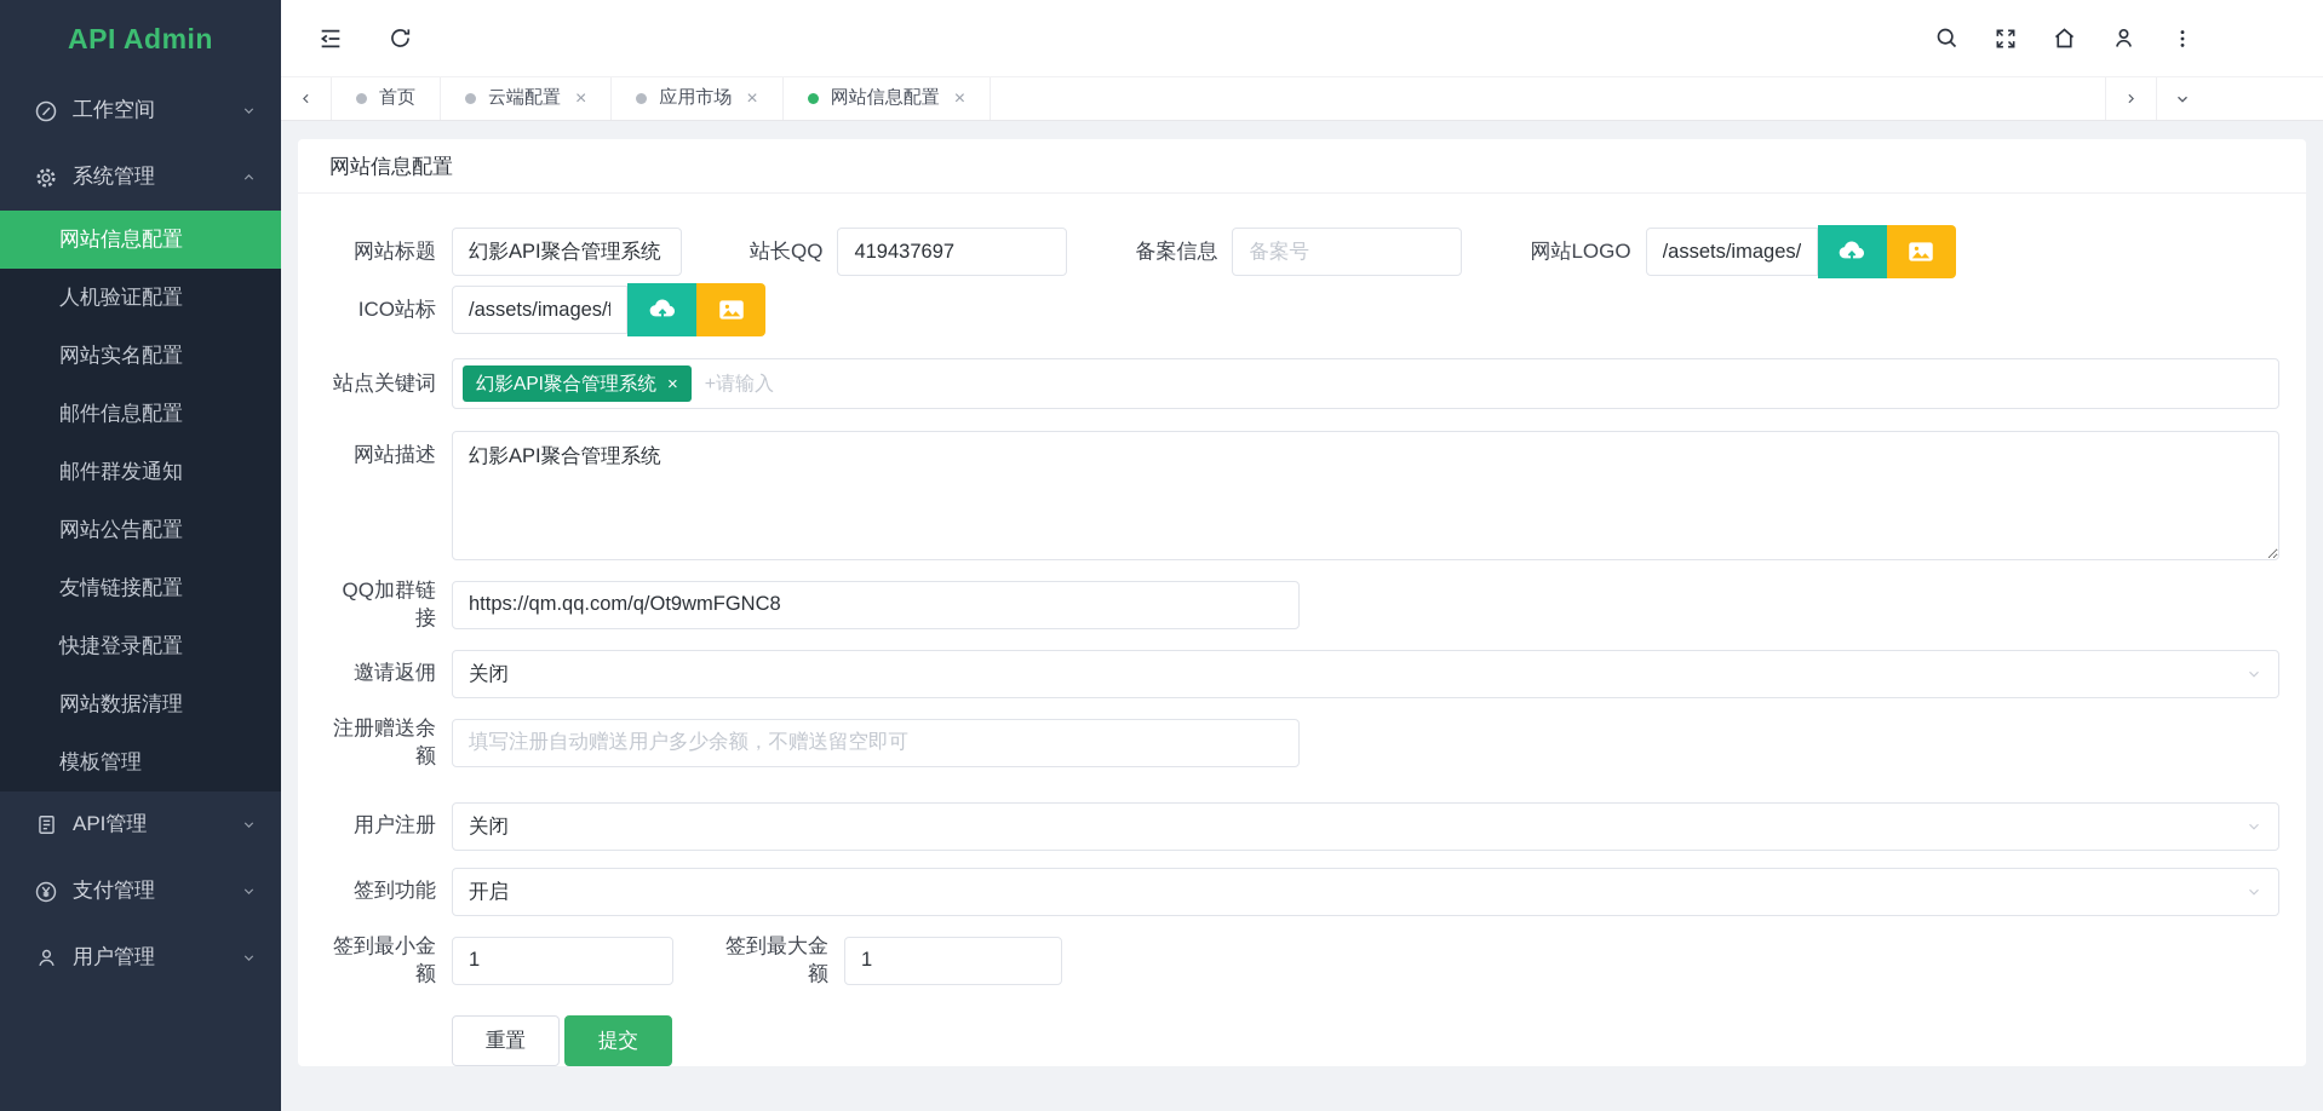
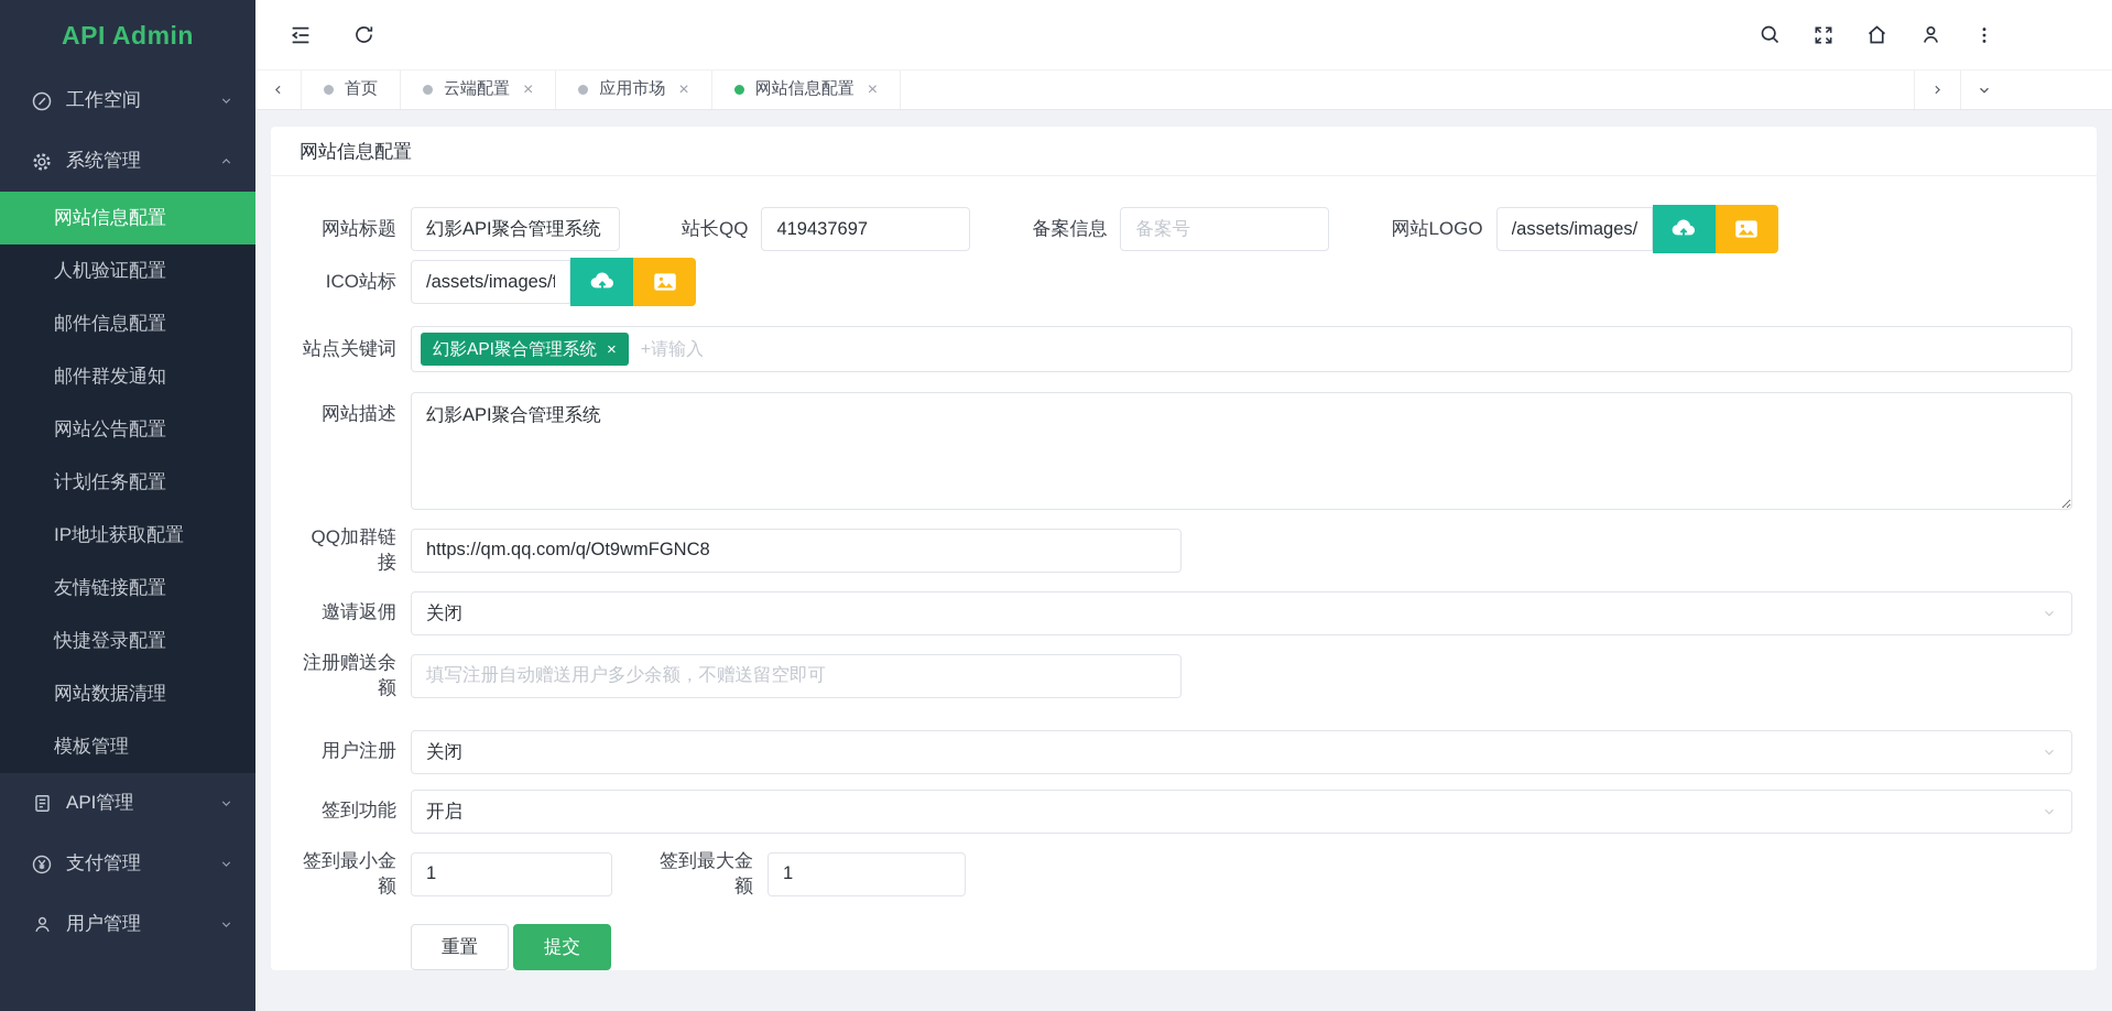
  API Admin
  工作空间
  系统管理
  网站信息配置
  人机验证配置
- 网站实名配置
  邮件信息配置
  邮件群发通知
  网站公告配置
+ 计划任务配置
+ IP地址获取配置
  友情链接配置
  快捷登录配置
  网站数据清理
  模板管理
  API管理
  支付管理
  用户管理
  首页
  云端配置
  ×
  应用市场
  ×
  网站信息配置
  ×
  网站信息配置
  网站标题
  幻影API聚合管理系统
  站长QQ
  419437697
  备案信息
  备案号
  网站LOGO
  /assets/images/
  ICO站标
  /assets/images/f
  站点关键词
  幻影API聚合管理系统
  ×
  +请输入
  网站描述
  幻影API聚合管理系统
  QQ加群链接
  https://qm.qq.com/q/Ot9wmFGNC8
  邀请返佣
  关闭
  注册赠送余额
  填写注册自动赠送用户多少余额，不赠送留空即可
  用户注册
  关闭
  签到功能
  开启
  签到最小金额
  1
  签到最大金额
  1
  重置
  提交
